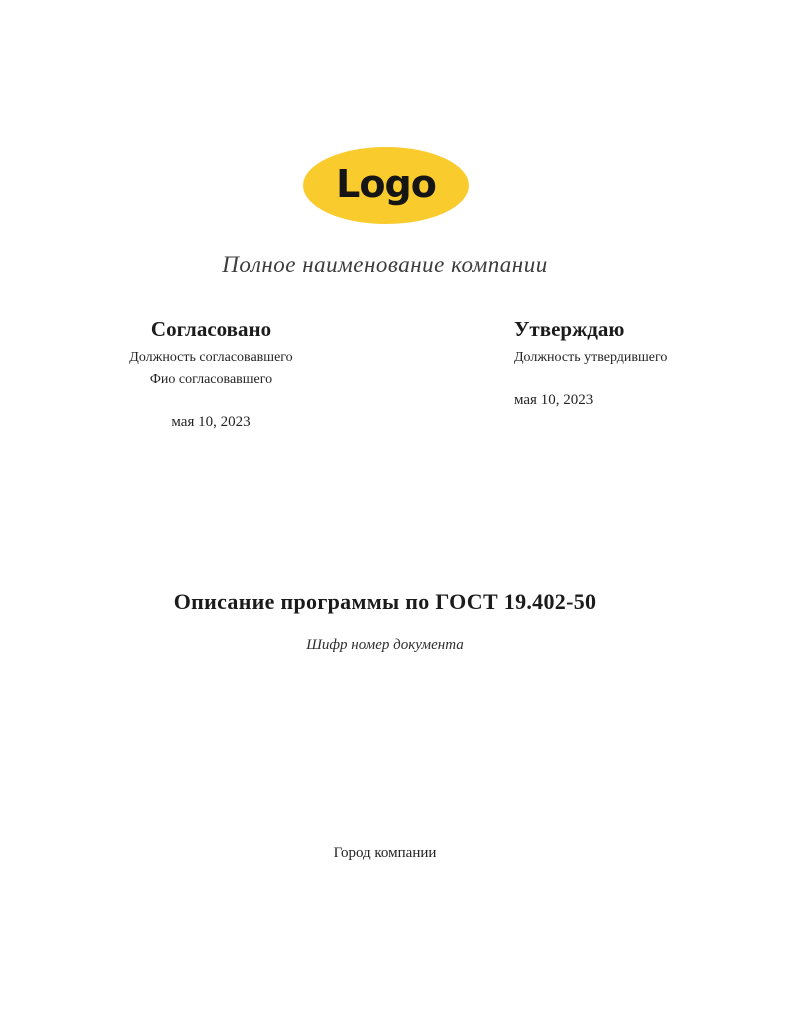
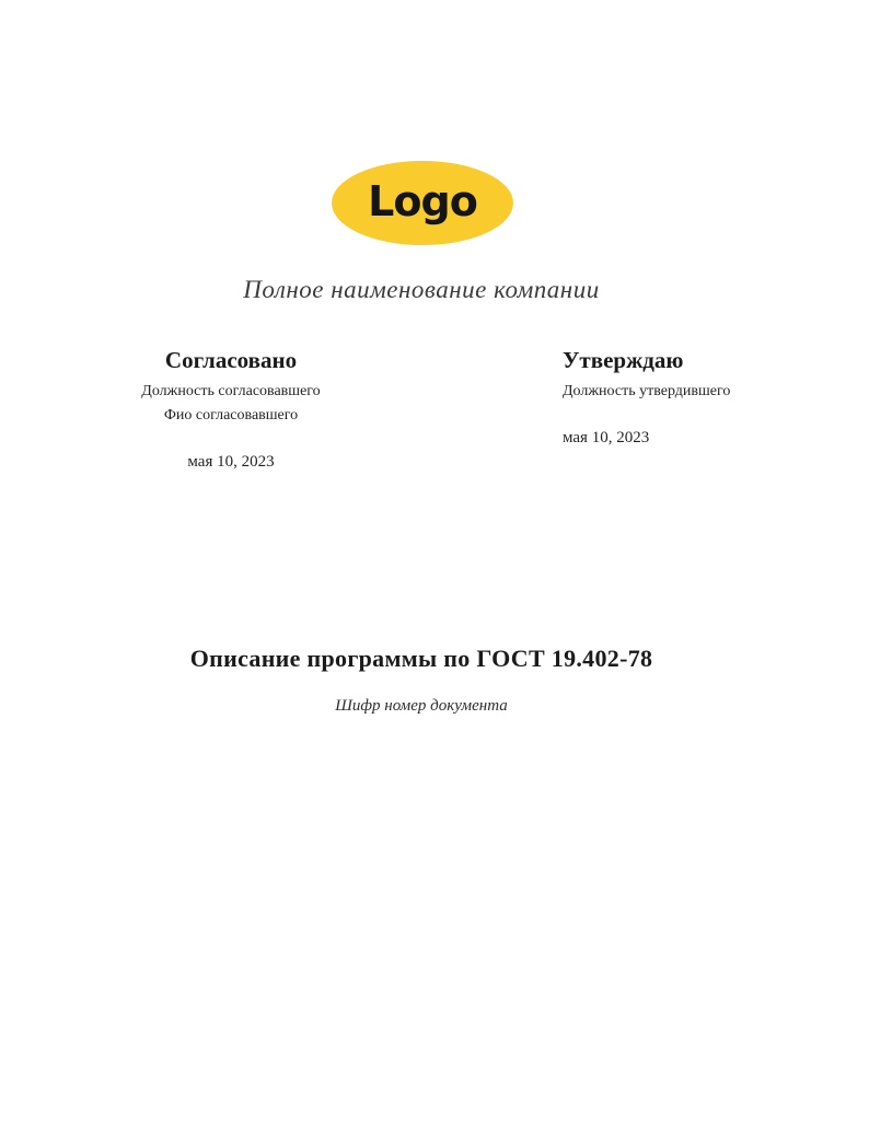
  Logo
  Полное наименование компании
  Согласовано
  Должность согласовавшего
  Фио согласовавшего
  мая 10, 2023
  Утверждаю
  Должность утвердившего
  мая 10, 2023
- Описание программы по ГОСТ 19.402-50
+ Описание программы по ГОСТ 19.402-78
  Шифр номер документа
- Город компании
